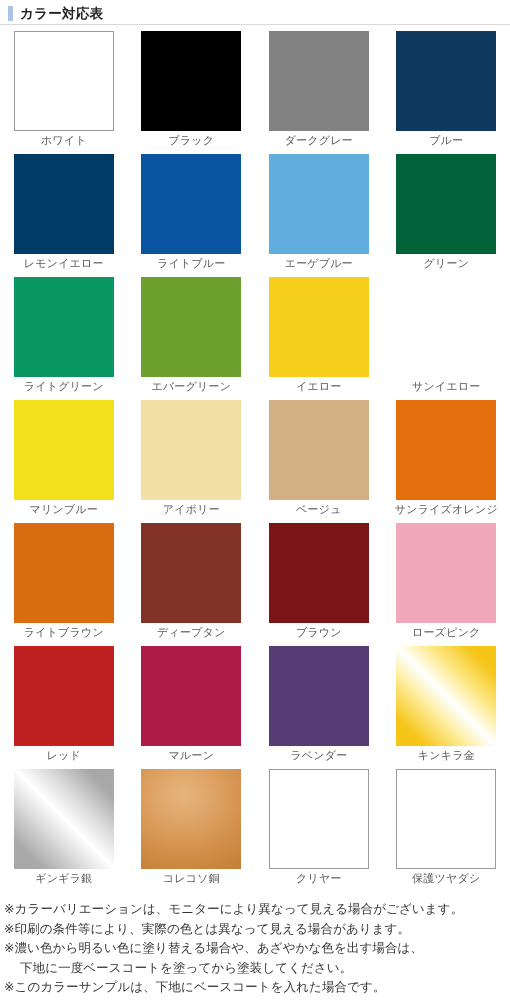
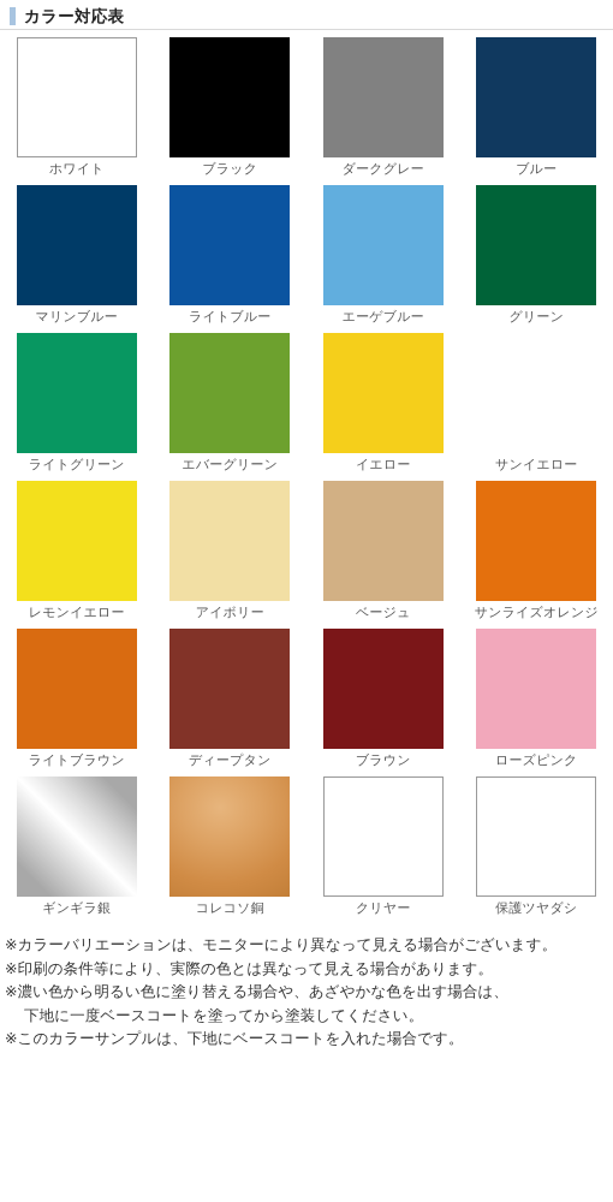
  カラー対応表
  ホワイト
  ブラック
  ダークグレー
  ブルー
- レモンイエロー
+ マリンブルー
  ライトブルー
  エーゲブルー
  グリーン
  ライトグリーン
  エバーグリーン
  イエロー
  サンイエロー
- マリンブルー
+ レモンイエロー
  アイボリー
  ベージュ
  サンライズオレンジ
  ライトブラウン
  ディープタン
  ブラウン
  ローズピンク
- レッド
- マルーン
- ラベンダー
- キンキラ金
  ギンギラ銀
  コレコソ銅
  クリヤー
  保護ツヤダシ
  ※カラーバリエーションは、モニターにより異なって見える場合がございます。
  ※印刷の条件等により、実際の色とは異なって見える場合があります。
  ※濃い色から明るい色に塗り替える場合や、あざやかな色を出す場合は、
  下地に一度ベースコートを塗ってから塗装してください。
  ※このカラーサンプルは、下地にベースコートを入れた場合です。
